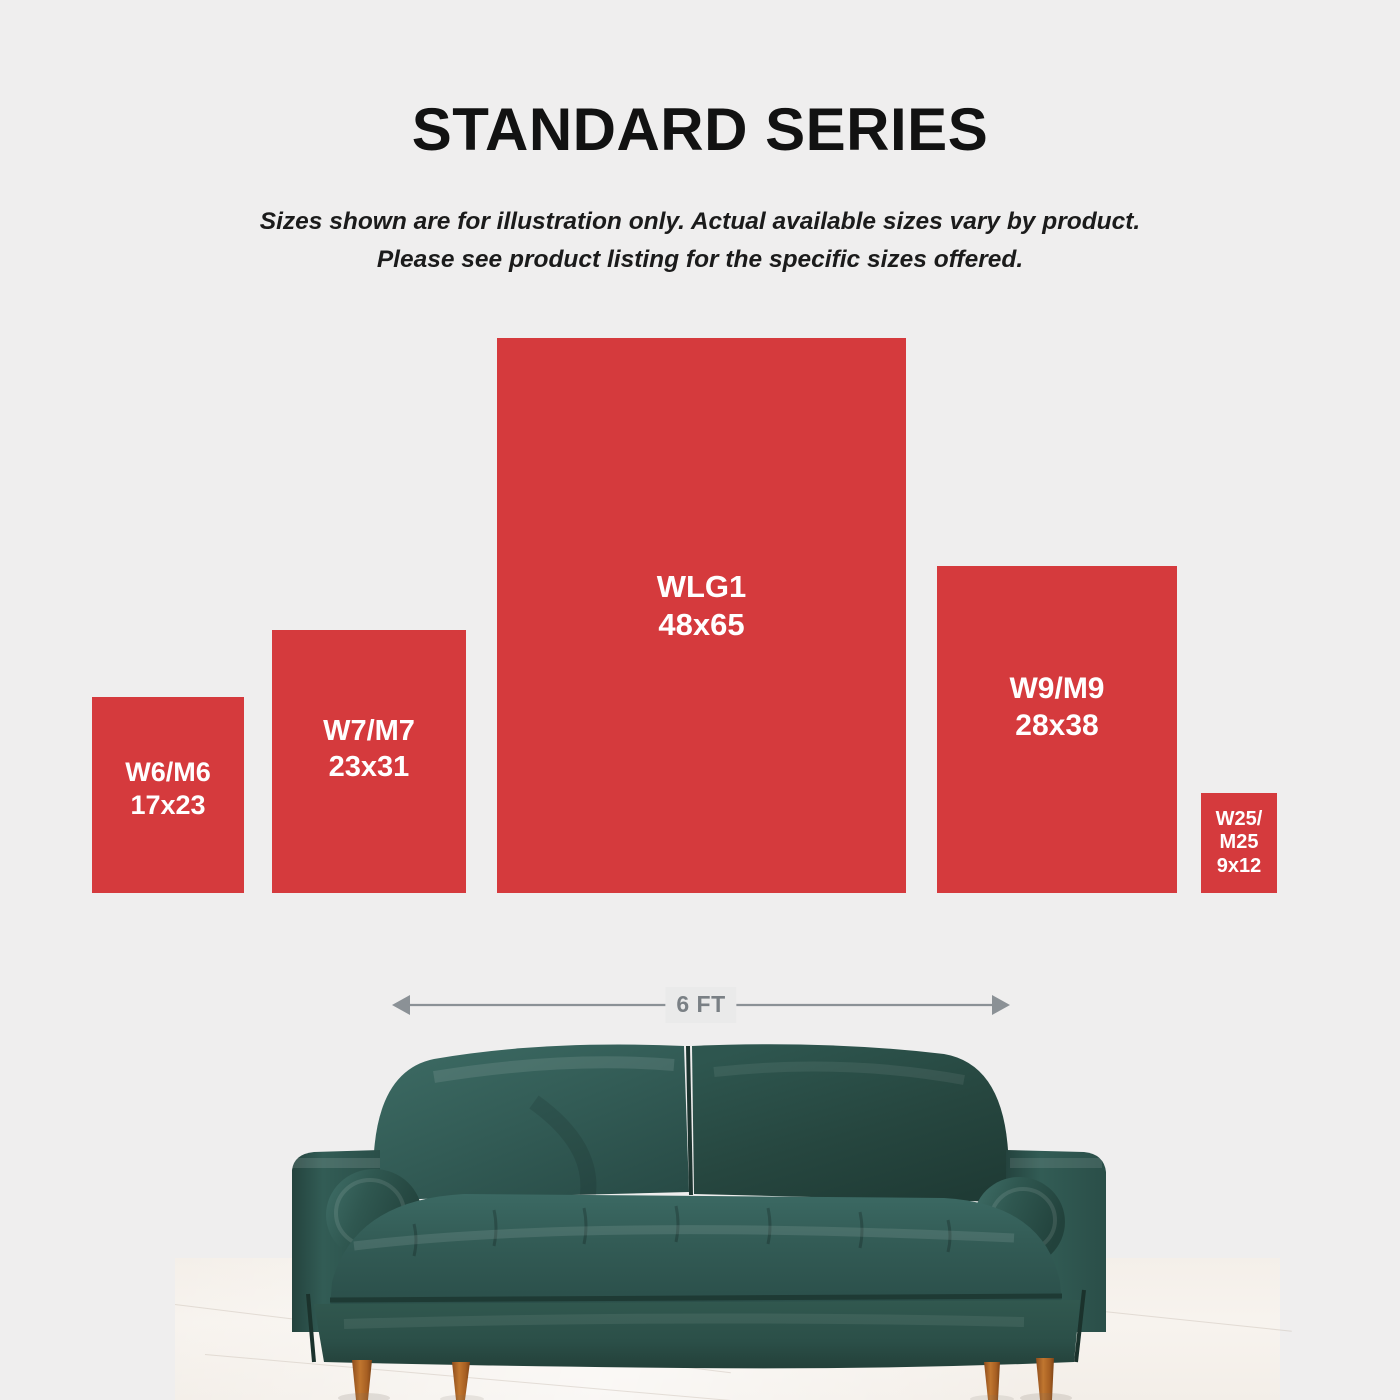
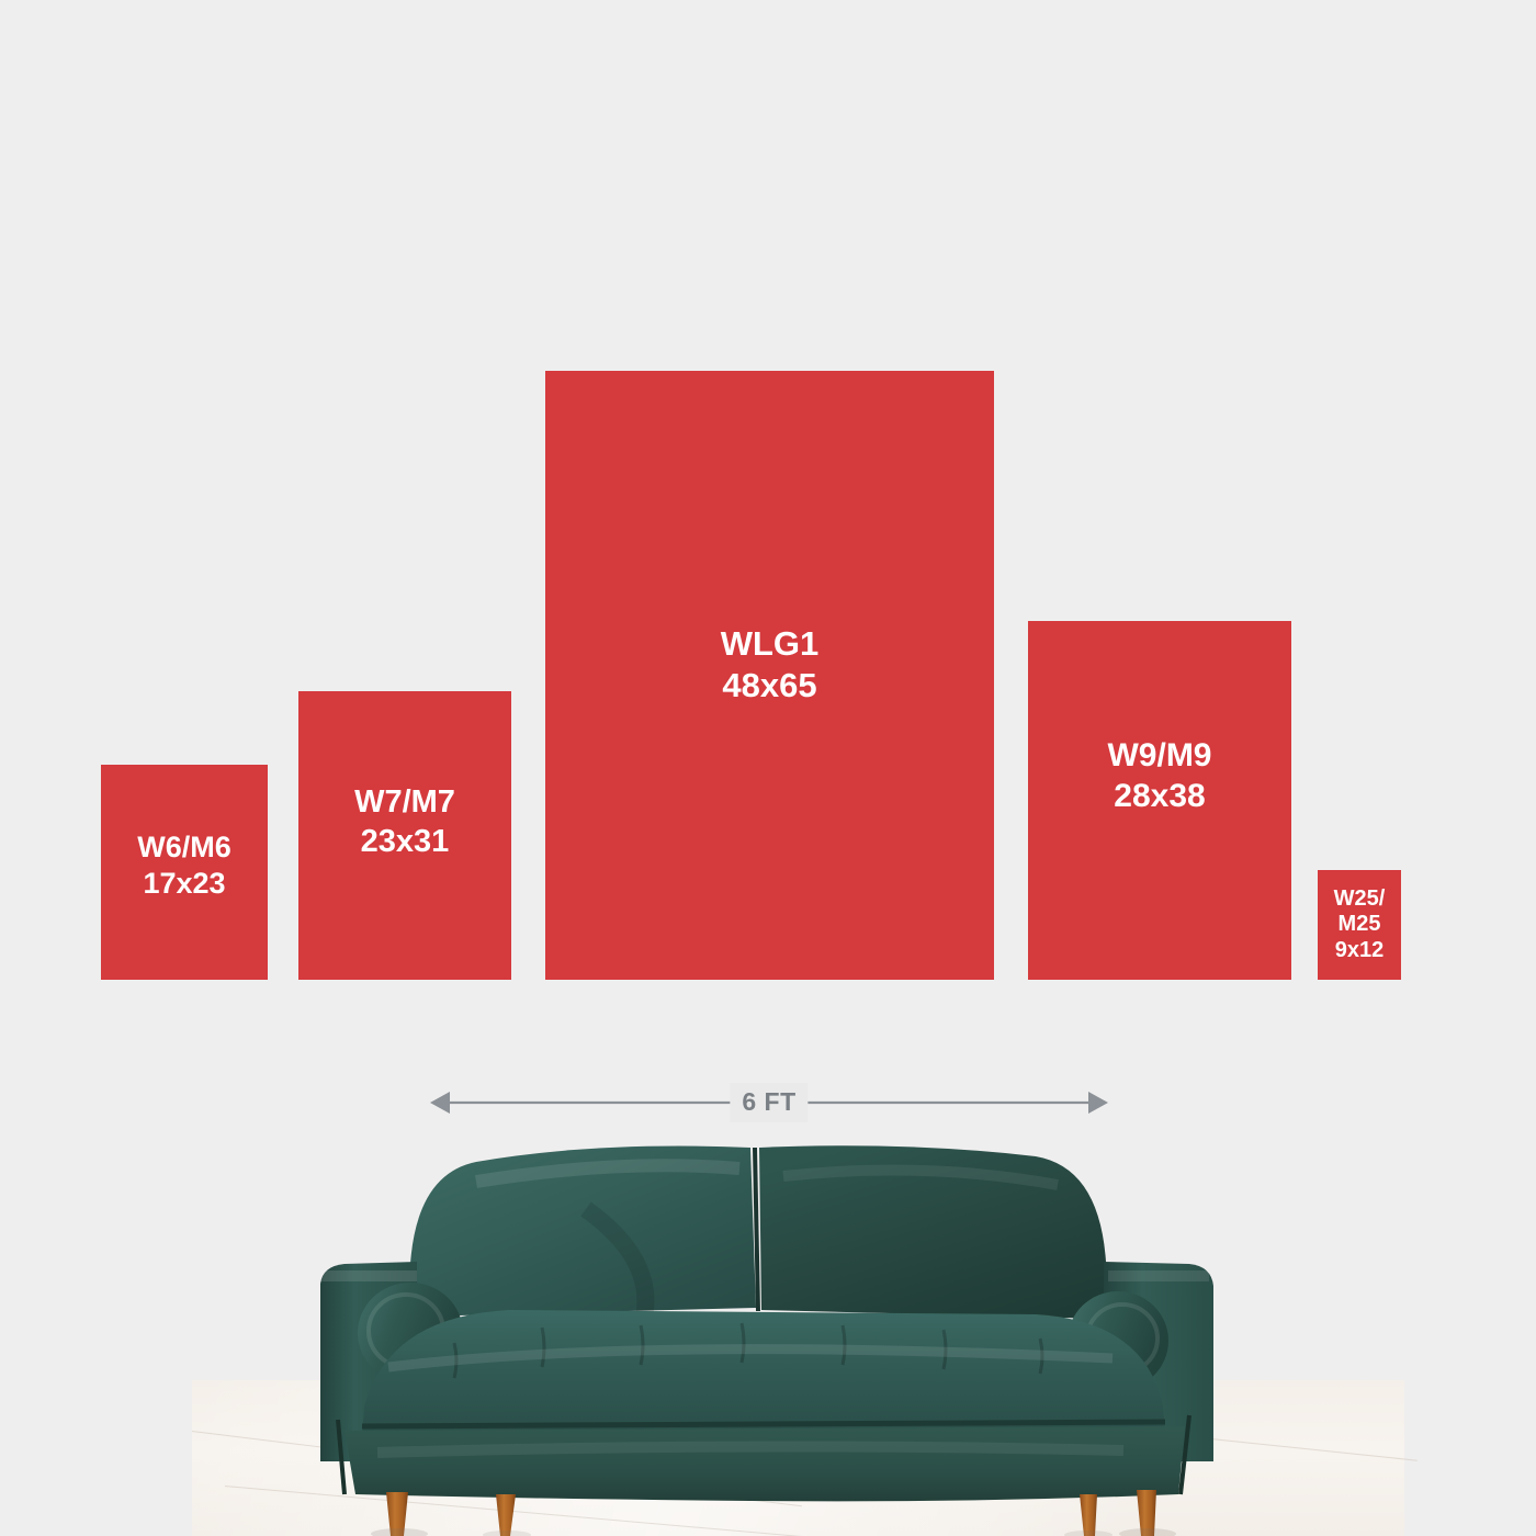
- STANDARD SERIES
- Sizes shown are for illustration only. Actual available sizes vary by product.
- Please see product listing for the specific sizes offered.
  W6/M6
  17x23
  W7/M7
  23x31
  WLG1
  48x65
  W9/M9
  28x38
  W25/
  M25
  9x12
  6 FT
